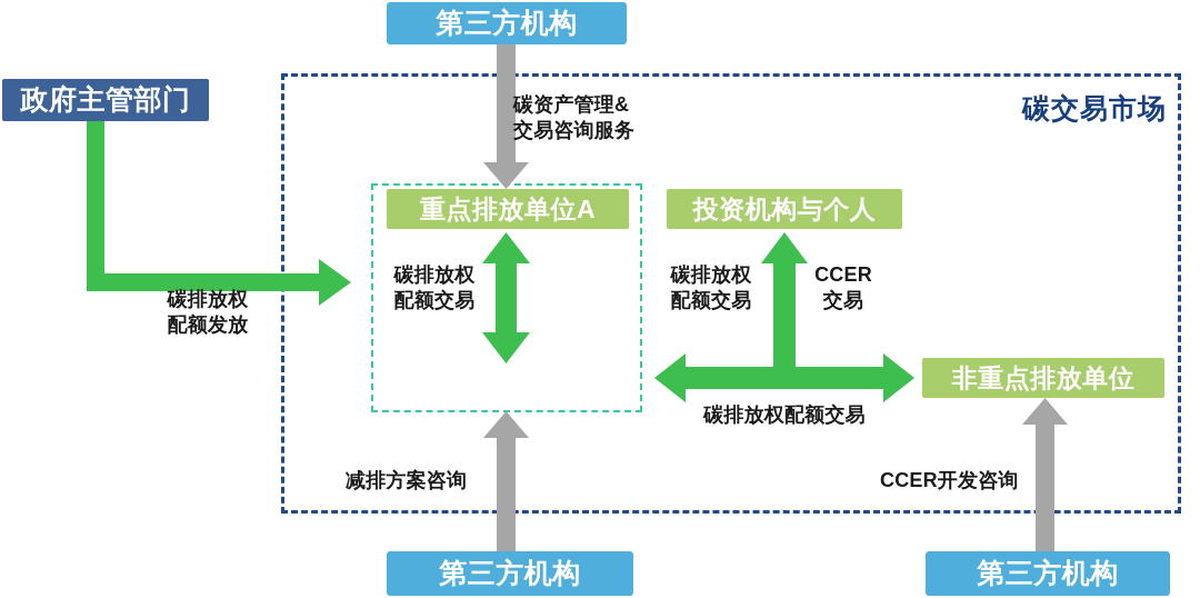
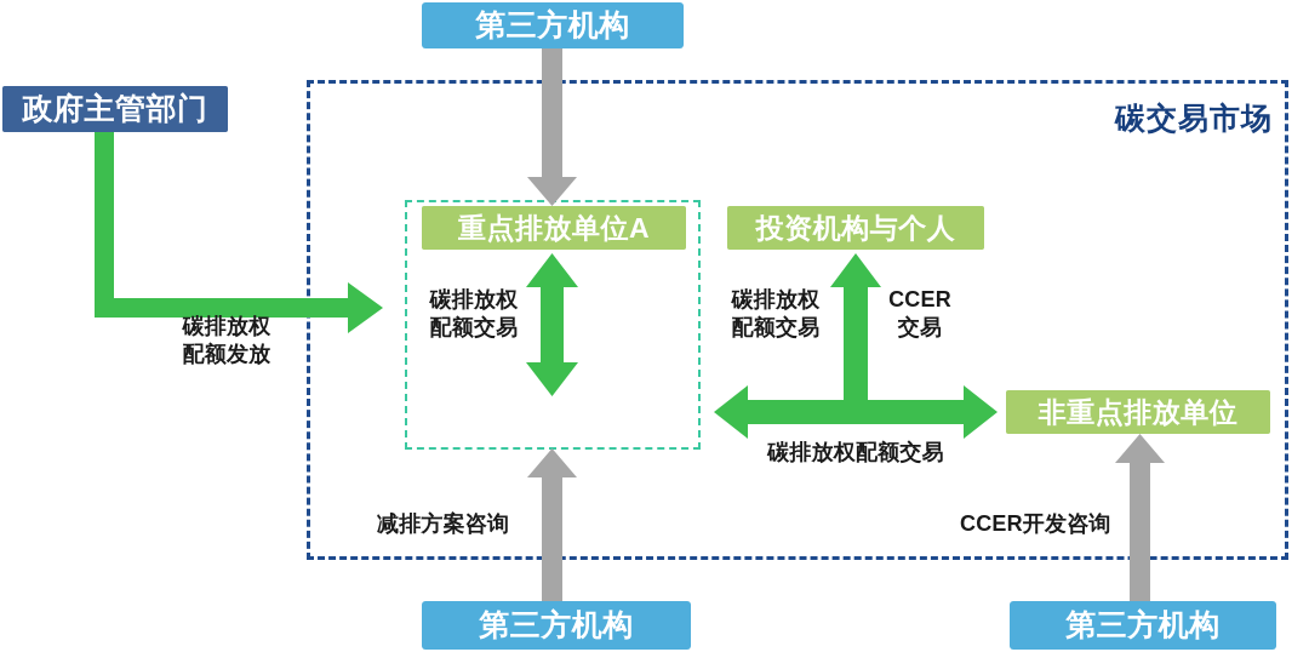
  碳交易市场
  第三方机构
  政府主管部门
  重点排放单位A
  投资机构与个人
  非重点排放单位
  第三方机构
  第三方机构
- 碳资产管理&
- 交易咨询服务
  碳排放权
  配额发放
  碳排放权
  配额交易
  碳排放权
  配额交易
  CCER
  交易
  碳排放权配额交易
  减排方案咨询
  CCER开发咨询
